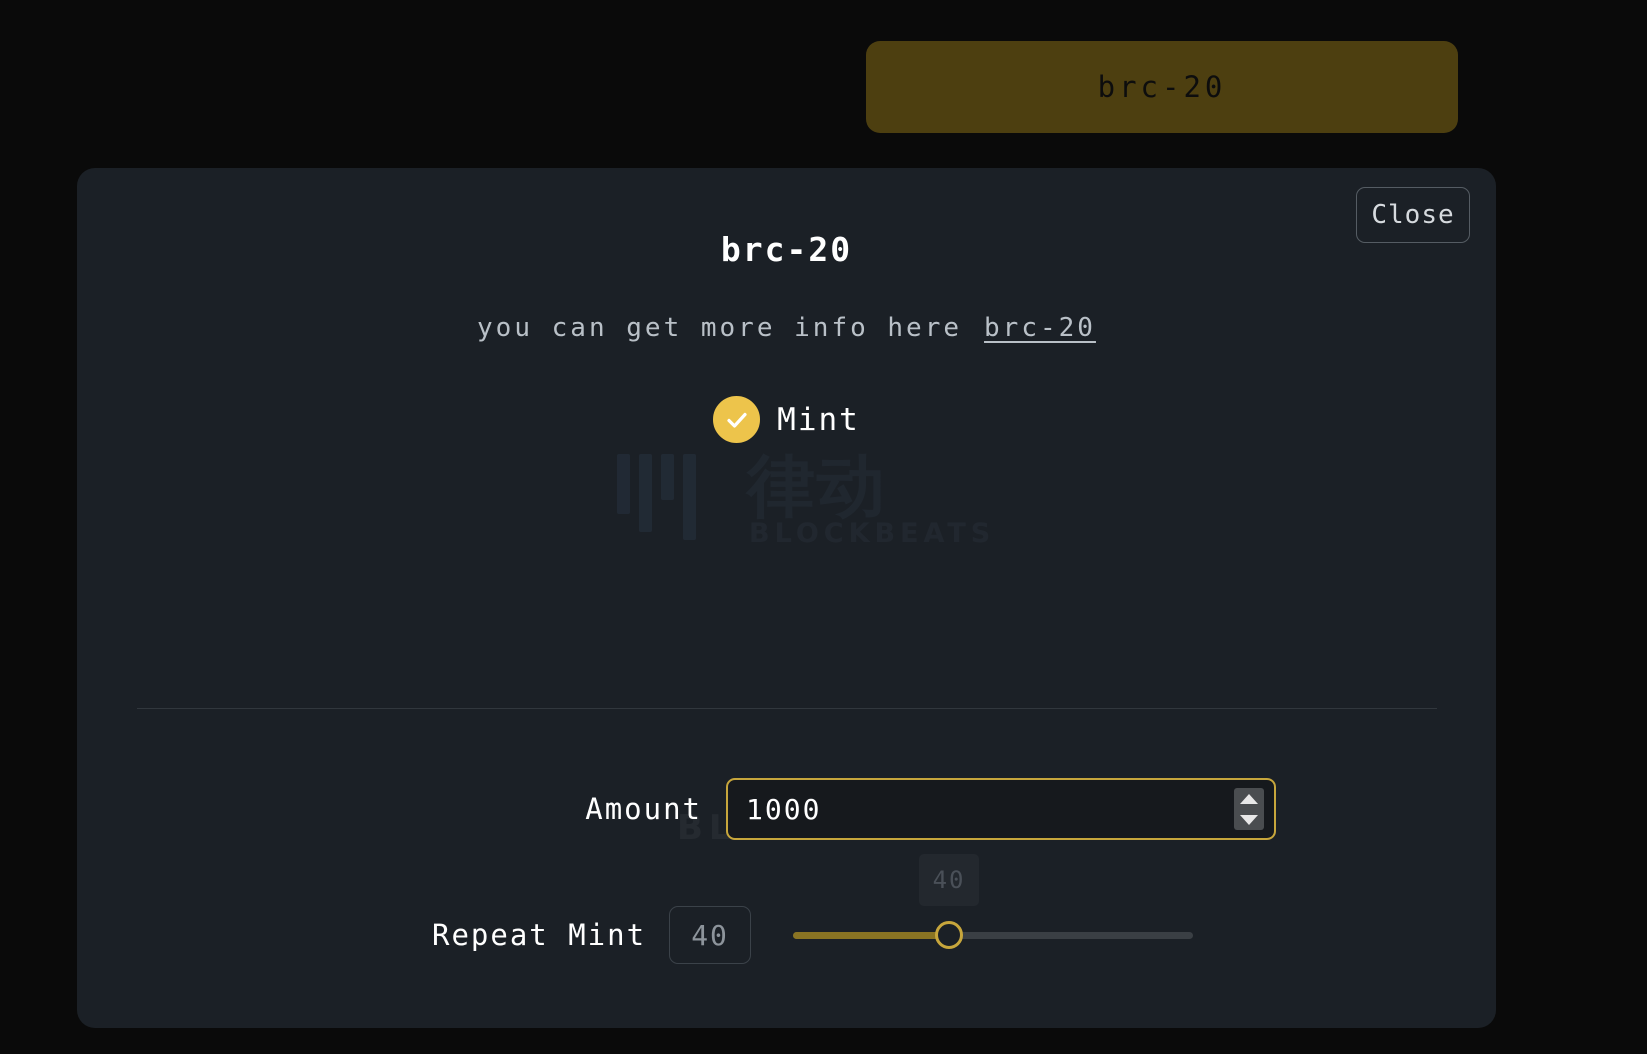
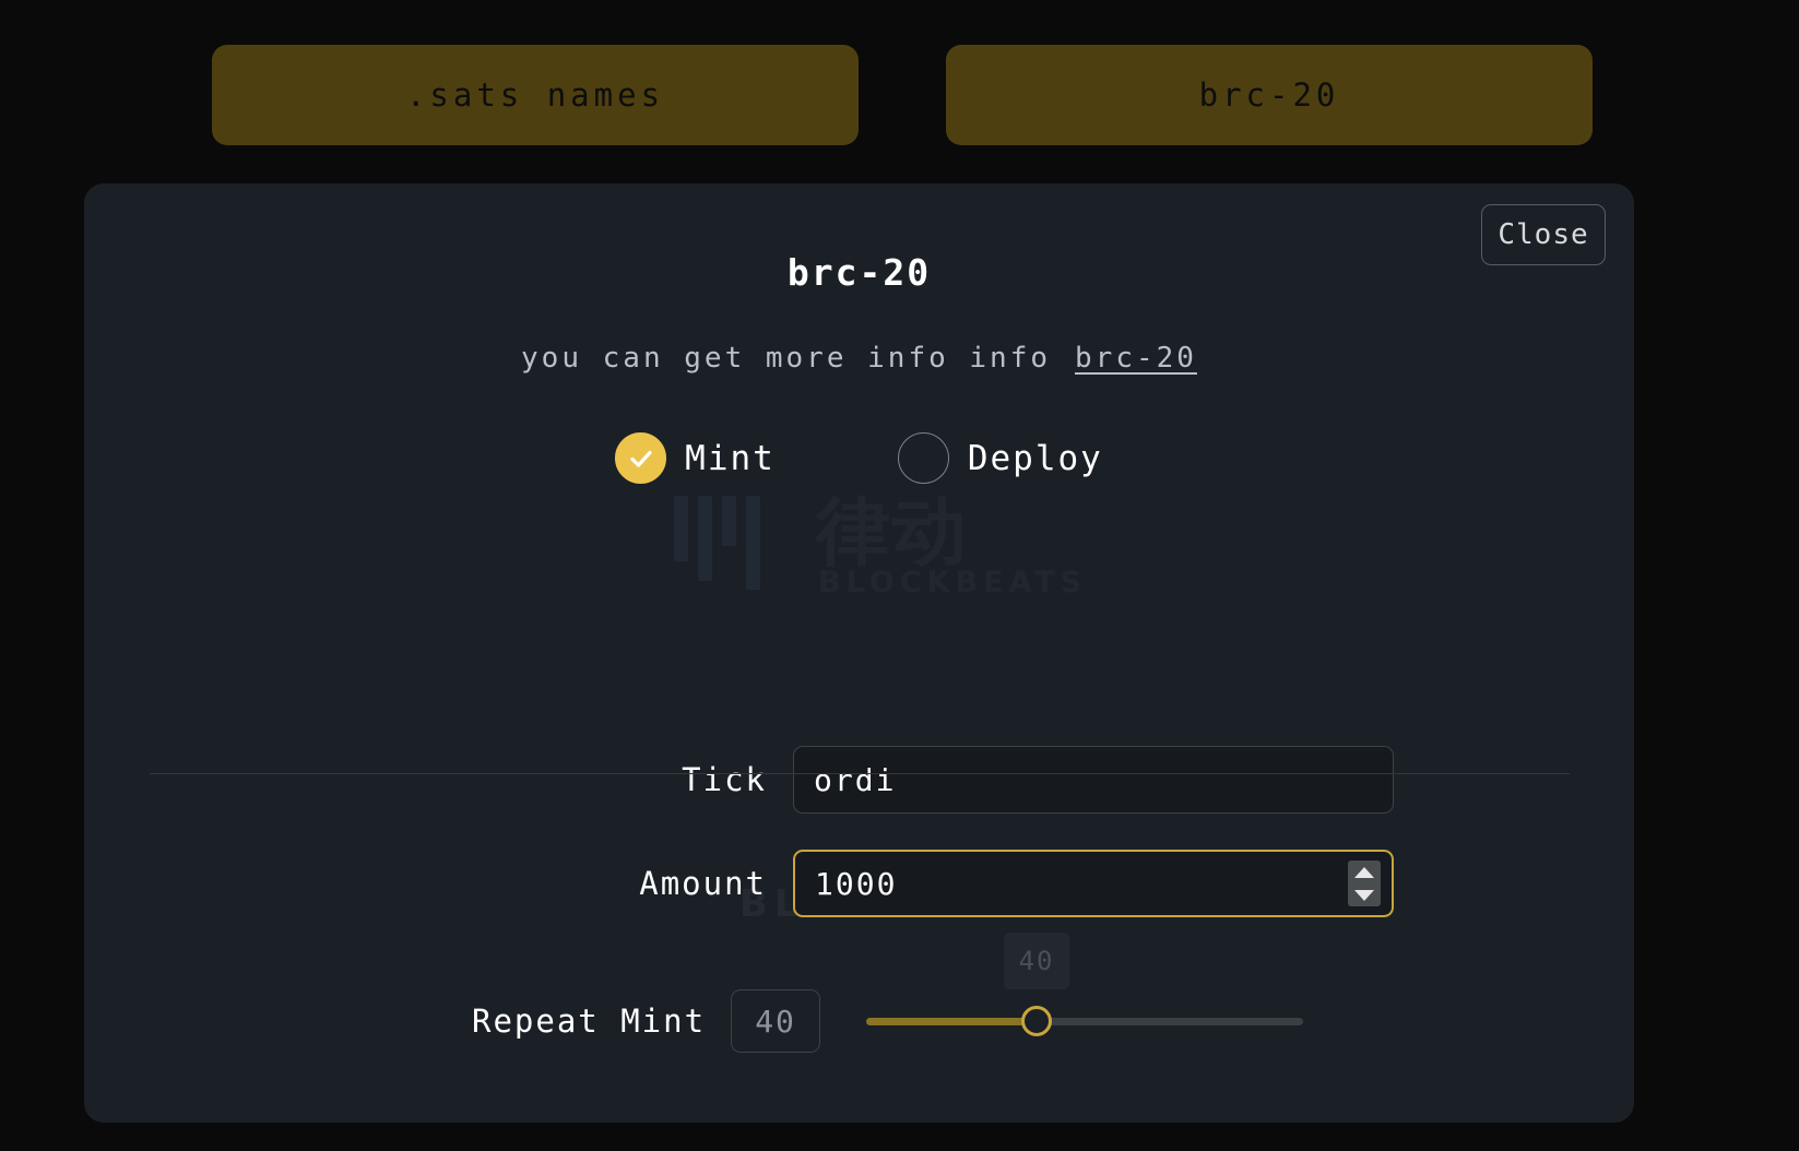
+ .sats names
  brc-20
  Close
  brc-20
- you can get more info here brc-20
+ you can get more info info brc-20
  Mint
+ Deploy
+ Tick
+ ordi
  Amount
  1000
  Repeat Mint
  40
  40
